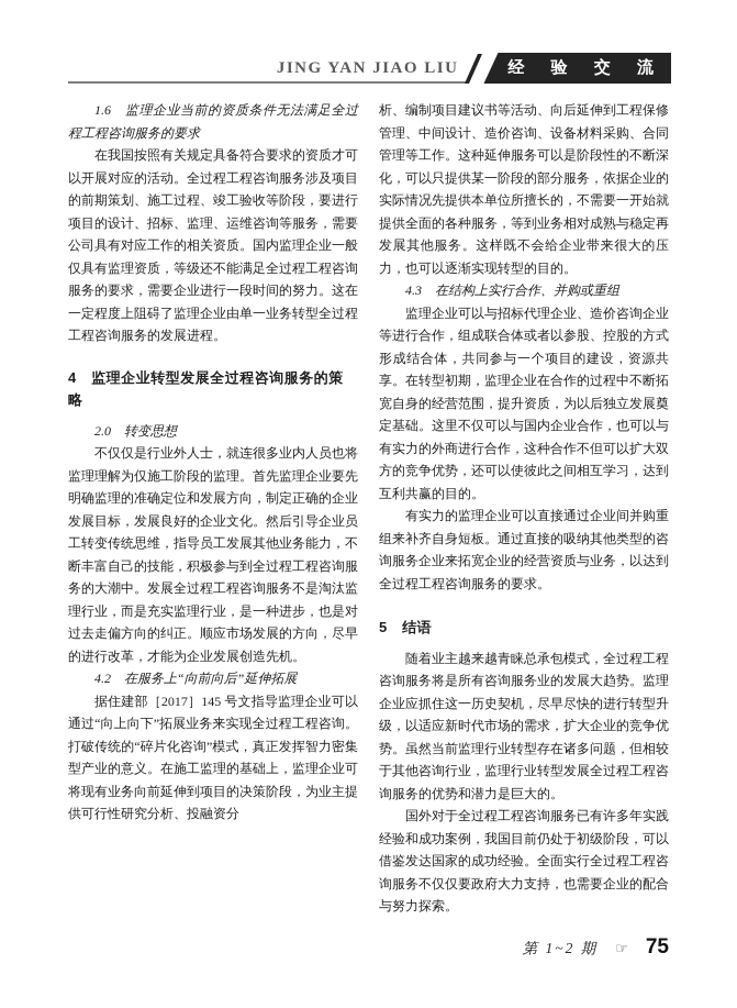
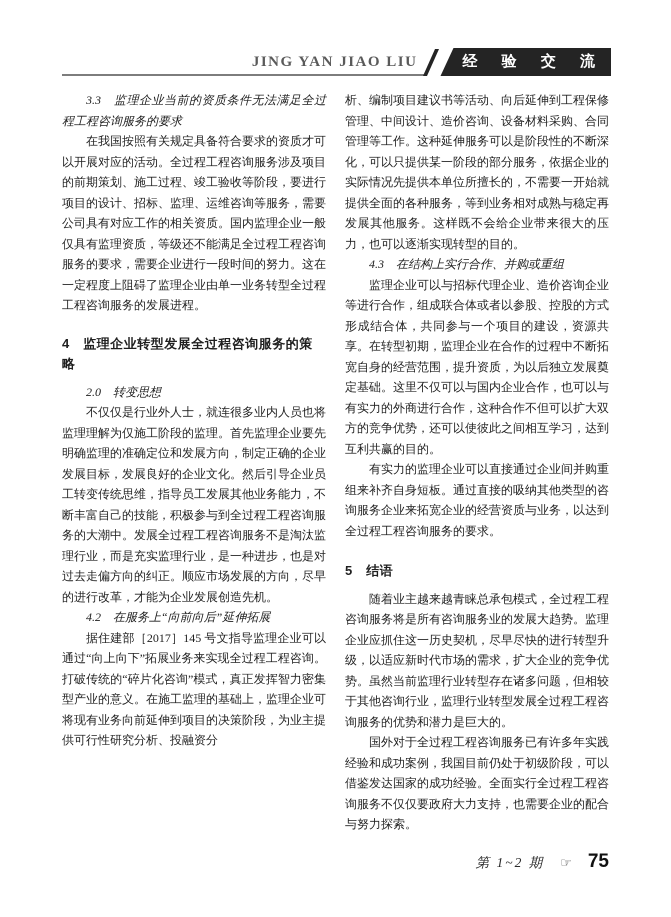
  JING YAN JIAO LIU
  经 验 交 流
- 1.6 监理企业当前的资质条件无法满足全过程工程咨询服务的要求
+ 3.3 监理企业当前的资质条件无法满足全过程工程咨询服务的要求
  在我国按照有关规定具备符合要求的资质才可以开展对应的活动。全过程工程咨询服务涉及项目的前期策划、施工过程、竣工验收等阶段，要进行项目的设计、招标、监理、运维咨询等服务，需要公司具有对应工作的相关资质。国内监理企业一般仅具有监理资质，等级还不能满足全过程工程咨询服务的要求，需要企业进行一段时间的努力。这在一定程度上阻碍了监理企业由单一业务转型全过程工程咨询服务的发展进程。
  4 监理企业转型发展全过程咨询服务的策略
  2.0 转变思想
  不仅仅是行业外人士，就连很多业内人员也将监理理解为仅施工阶段的监理。首先监理企业要先明确监理的准确定位和发展方向，制定正确的企业发展目标，发展良好的企业文化。然后引导企业员工转变传统思维，指导员工发展其他业务能力，不断丰富自己的技能，积极参与到全过程工程咨询服务的大潮中。发展全过程工程咨询服务不是淘汰监理行业，而是充实监理行业，是一种进步，也是对过去走偏方向的纠正。顺应市场发展的方向，尽早的进行改革，才能为企业发展创造先机。
  4.2 在服务上“向前向后”延伸拓展
  据住建部［2017］145 号文指导监理企业可以通过“向上向下”拓展业务来实现全过程工程咨询。打破传统的“碎片化咨询”模式，真正发挥智力密集型产业的意义。在施工监理的基础上，监理企业可将现有业务向前延伸到项目的决策阶段，为业主提供可行性研究分析、投融资分
  析、编制项目建议书等活动、向后延伸到工程保修管理、中间设计、造价咨询、设备材料采购、合同管理等工作。这种延伸服务可以是阶段性的不断深化，可以只提供某一阶段的部分服务，依据企业的实际情况先提供本单位所擅长的，不需要一开始就提供全面的各种服务，等到业务相对成熟与稳定再发展其他服务。这样既不会给企业带来很大的压力，也可以逐渐实现转型的目的。
  4.3 在结构上实行合作、并购或重组
  监理企业可以与招标代理企业、造价咨询企业等进行合作，组成联合体或者以参股、控股的方式形成结合体，共同参与一个项目的建设，资源共享。在转型初期，监理企业在合作的过程中不断拓宽自身的经营范围，提升资质，为以后独立发展奠定基础。这里不仅可以与国内企业合作，也可以与有实力的外商进行合作，这种合作不但可以扩大双方的竞争优势，还可以使彼此之间相互学习，达到互利共赢的目的。
  有实力的监理企业可以直接通过企业间并购重组来补齐自身短板。通过直接的吸纳其他类型的咨询服务企业来拓宽企业的经营资质与业务，以达到全过程工程咨询服务的要求。
  5 结语
  随着业主越来越青睐总承包模式，全过程工程咨询服务将是所有咨询服务业的发展大趋势。监理企业应抓住这一历史契机，尽早尽快的进行转型升级，以适应新时代市场的需求，扩大企业的竞争优势。虽然当前监理行业转型存在诸多问题，但相较于其他咨询行业，监理行业转型发展全过程工程咨询服务的优势和潜力是巨大的。
  国外对于全过程工程咨询服务已有许多年实践经验和成功案例，我国目前仍处于初级阶段，可以借鉴发达国家的成功经验。全面实行全过程工程咨询服务不仅仅要政府大力支持，也需要企业的配合与努力探索。
  第 1~2 期
  ☞
  75
